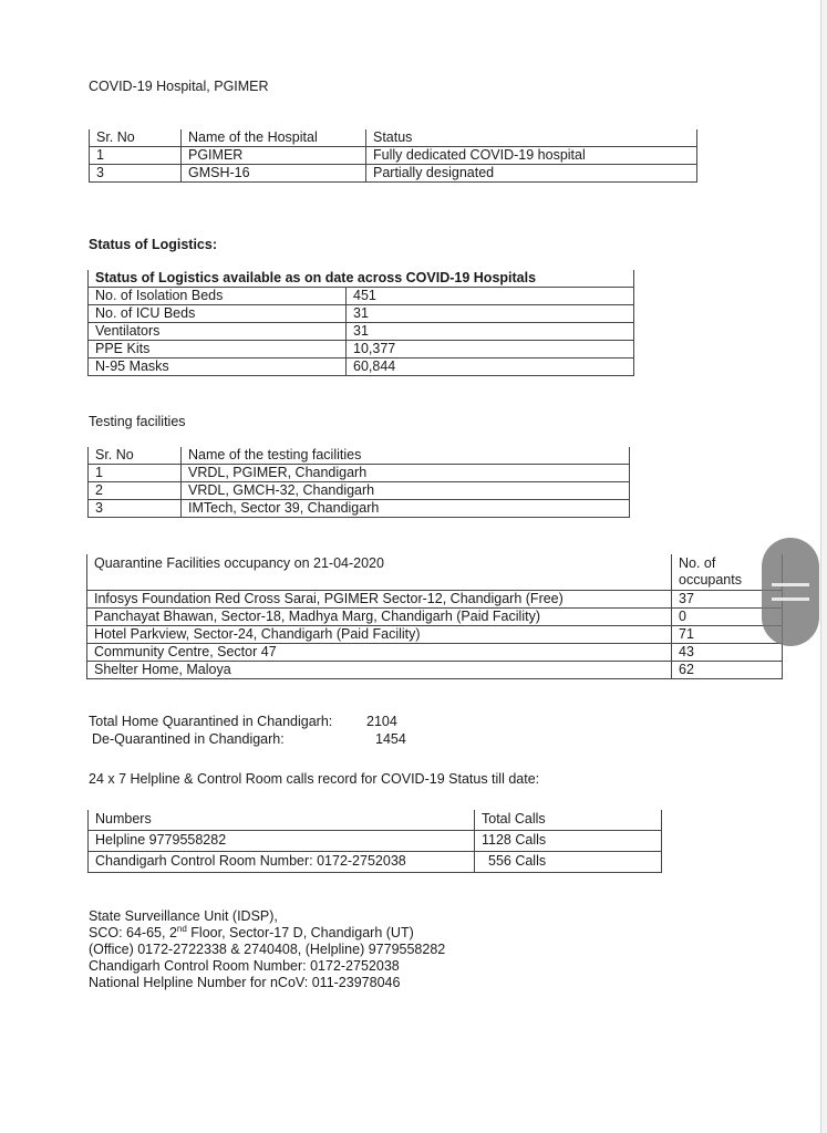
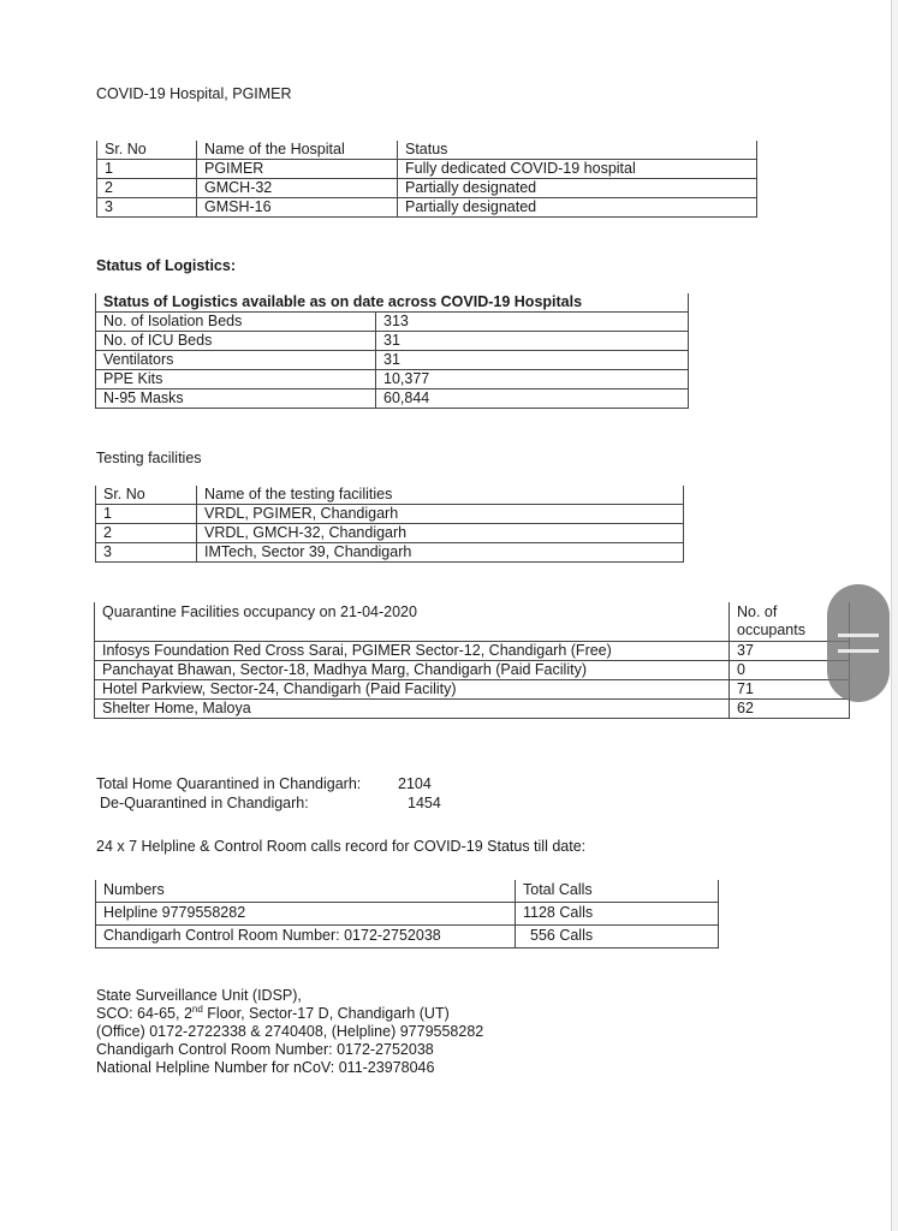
  COVID-19 Hospital, PGIMER
  Sr. No	Name of the Hospital	Status
  1	PGIMER	Fully dedicated COVID-19 hospital
+ 2	GMCH-32	Partially designated
  3	GMSH-16	Partially designated
  Status of Logistics:
  Status of Logistics available as on date across COVID-19 Hospitals
- No. of Isolation Beds	451
+ No. of Isolation Beds	313
  No. of ICU Beds	31
  Ventilators	31
  PPE Kits	10,377
  N-95 Masks	60,844
  Testing facilities
  Sr. No	Name of the testing facilities
  1	VRDL, PGIMER, Chandigarh
  2	VRDL, GMCH-32, Chandigarh
  3	IMTech, Sector 39, Chandigarh
  Quarantine Facilities occupancy on 21-04-2020	No. of occupants
  Infosys Foundation Red Cross Sarai, PGIMER Sector-12, Chandigarh (Free)	37
  Panchayat Bhawan, Sector-18, Madhya Marg, Chandigarh (Paid Facility)	0
  Hotel Parkview, Sector-24, Chandigarh (Paid Facility)	71
- Community Centre, Sector 47	43
  Shelter Home, Maloya	62
  Total Home Quarantined in Chandigarh:
  2104
  De-Quarantined in Chandigarh:
  1454
  24 x 7 Helpline & Control Room calls record for COVID-19 Status till date:
  Numbers	Total Calls
  Helpline 9779558282	1128 Calls
  Chandigarh Control Room Number: 0172-2752038	556 Calls
  State Surveillance Unit (IDSP),
  SCO: 64-65, 2nd Floor, Sector-17 D, Chandigarh (UT)
  (Office) 0172-2722338 & 2740408, (Helpline) 9779558282
  Chandigarh Control Room Number: 0172-2752038
  National Helpline Number for nCoV: 011-23978046
